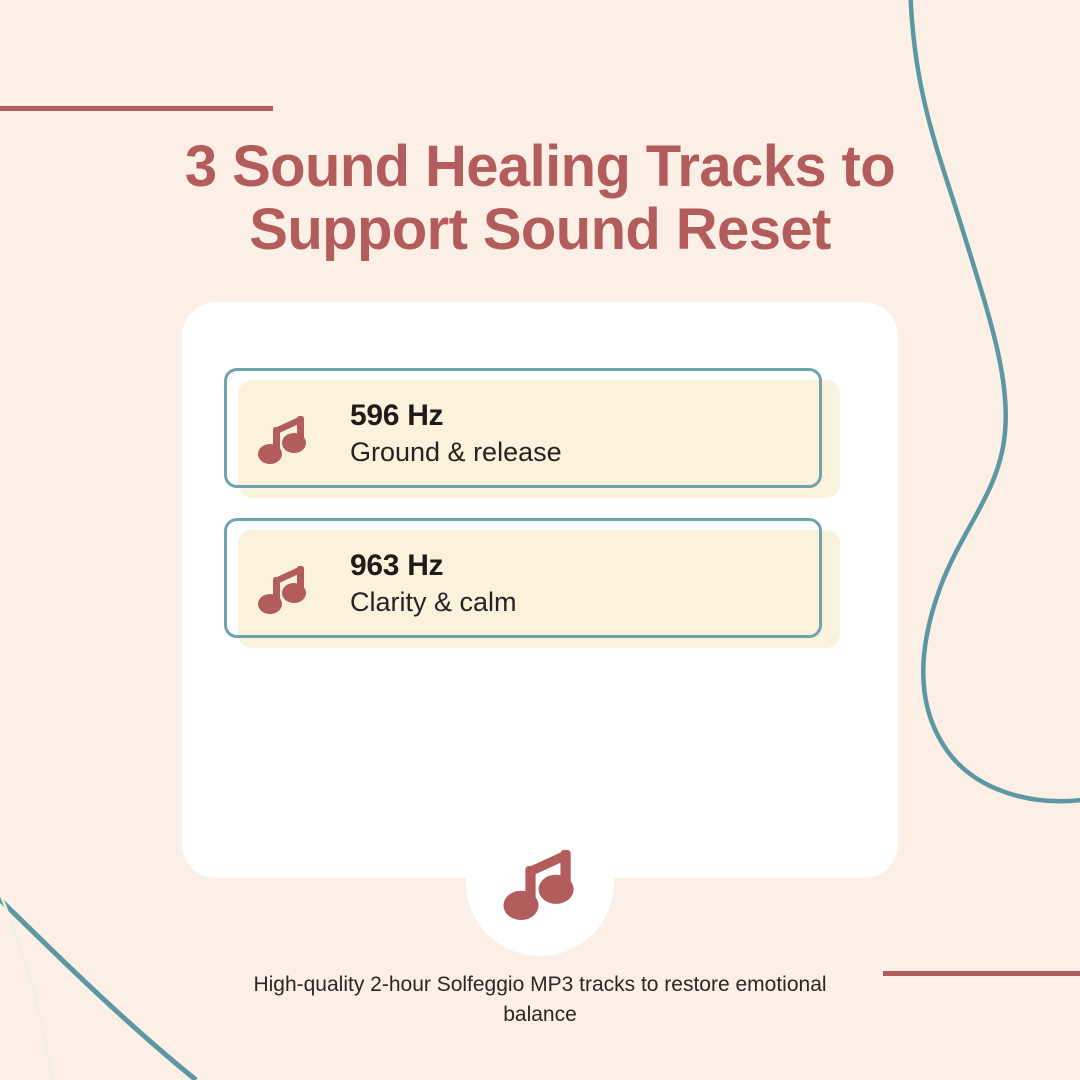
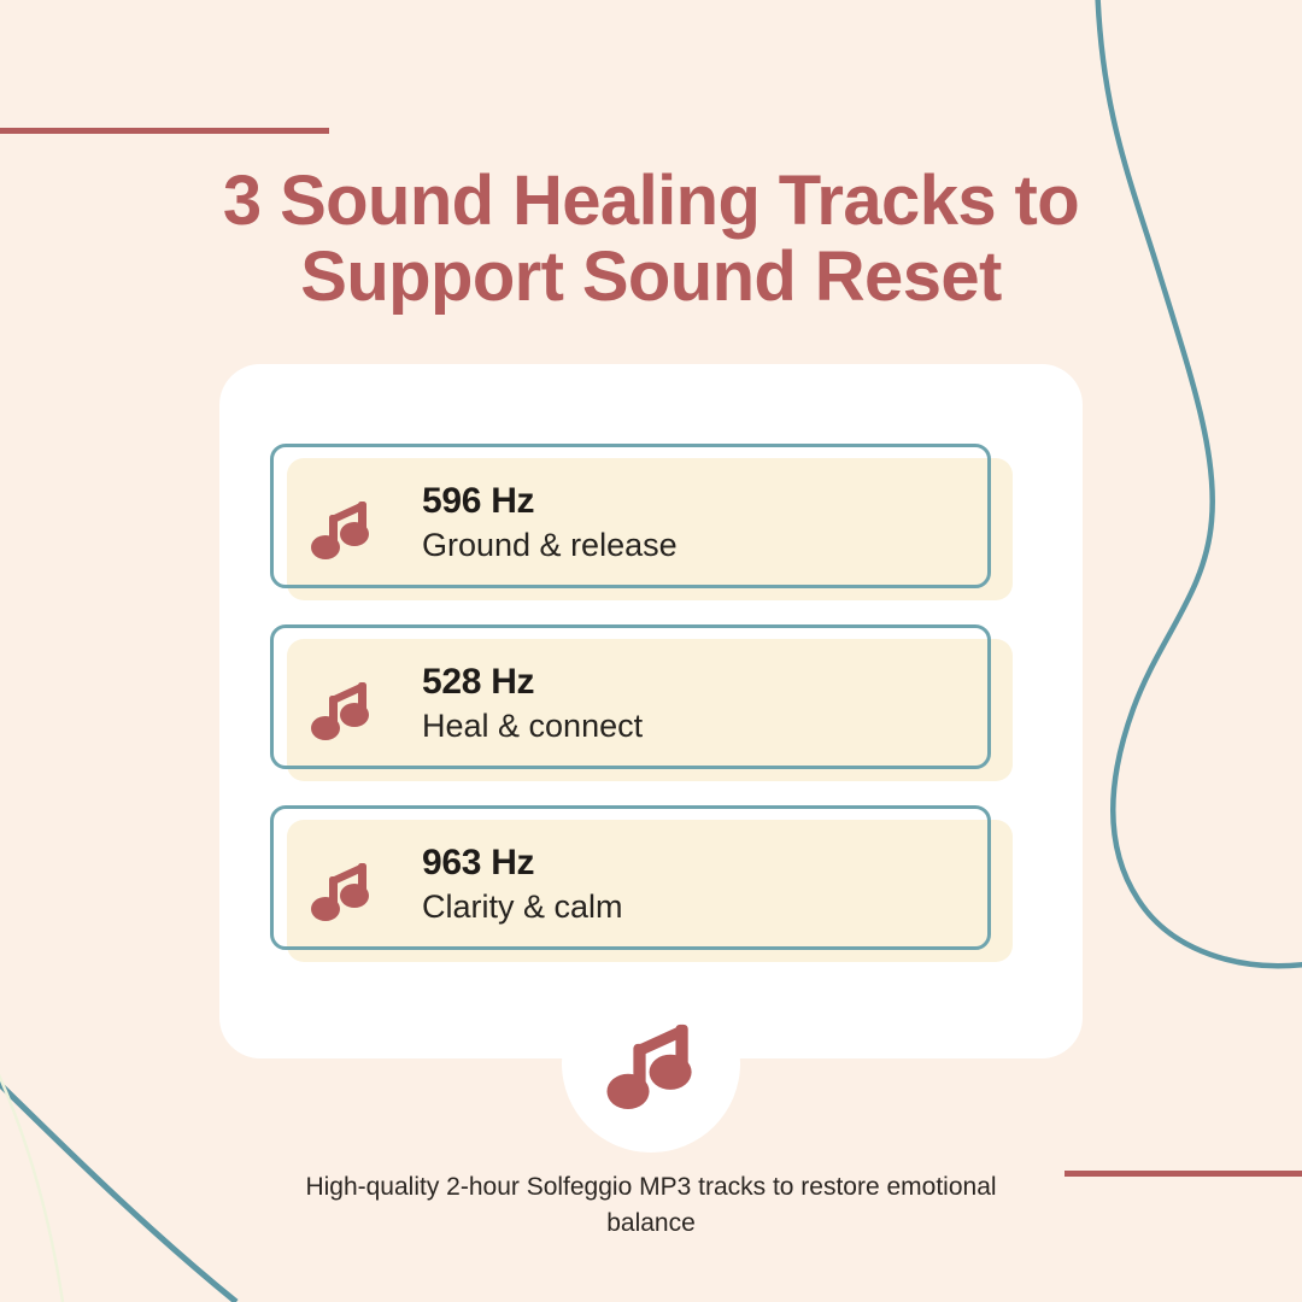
  3 Sound Healing Tracks to Support Sound Reset
  596 Hz
  Ground & release
+ 528 Hz
+ Heal & connect
  963 Hz
  Clarity & calm
  High-quality 2-hour Solfeggio MP3 tracks to restore emotional balance
